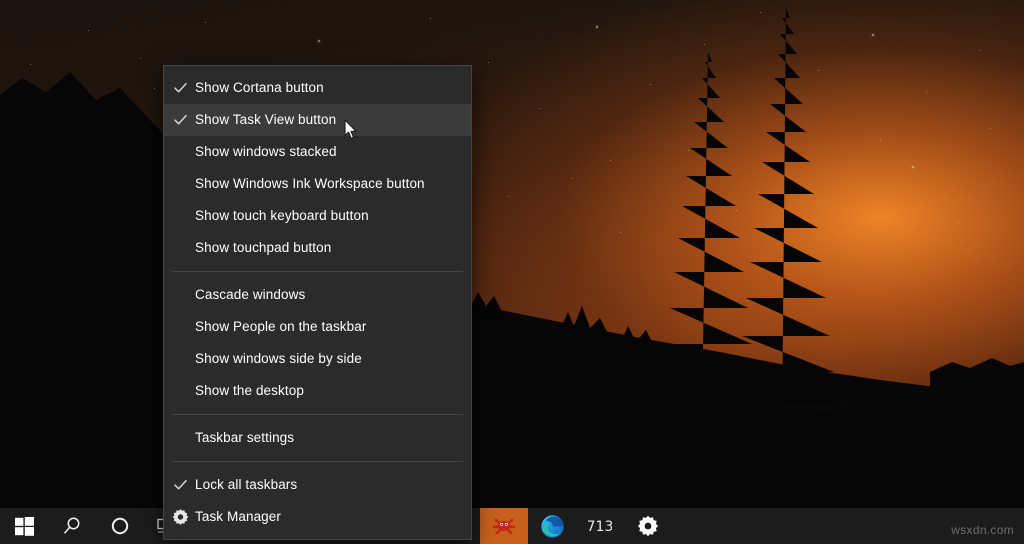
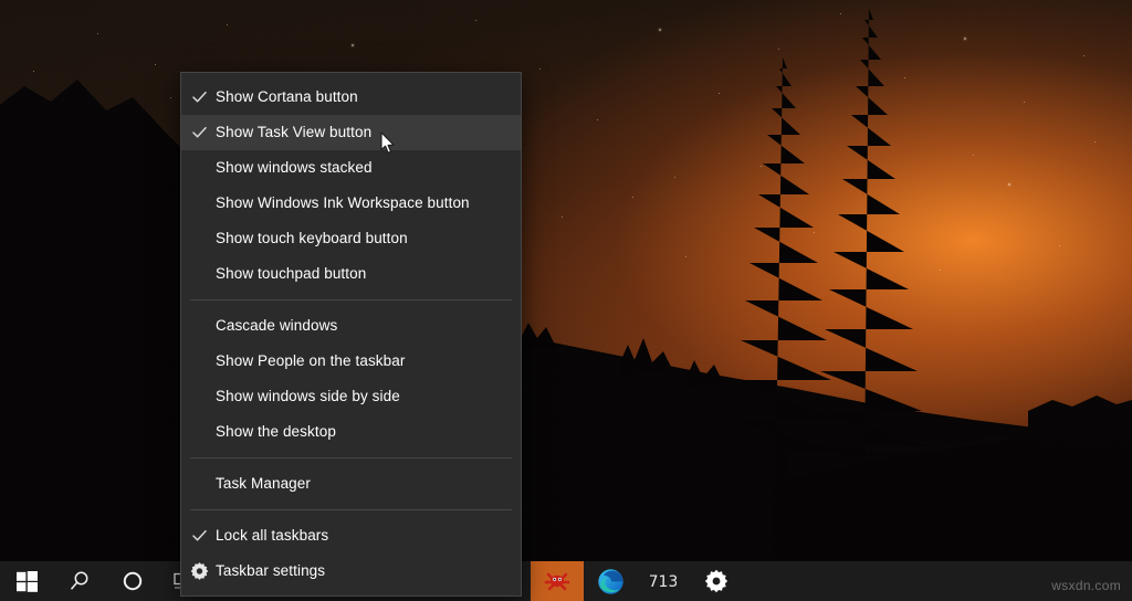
  Show Cortana button
  Show Task View button
  Show windows stacked
  Show Windows Ink Workspace button
  Show touch keyboard button
  Show touchpad button
  Cascade windows
  Show People on the taskbar
  Show windows side by side
  Show the desktop
- Taskbar settings
+ Task Manager
  Lock all taskbars
- Task Manager
+ Taskbar settings
  713
  wsxdn.com
